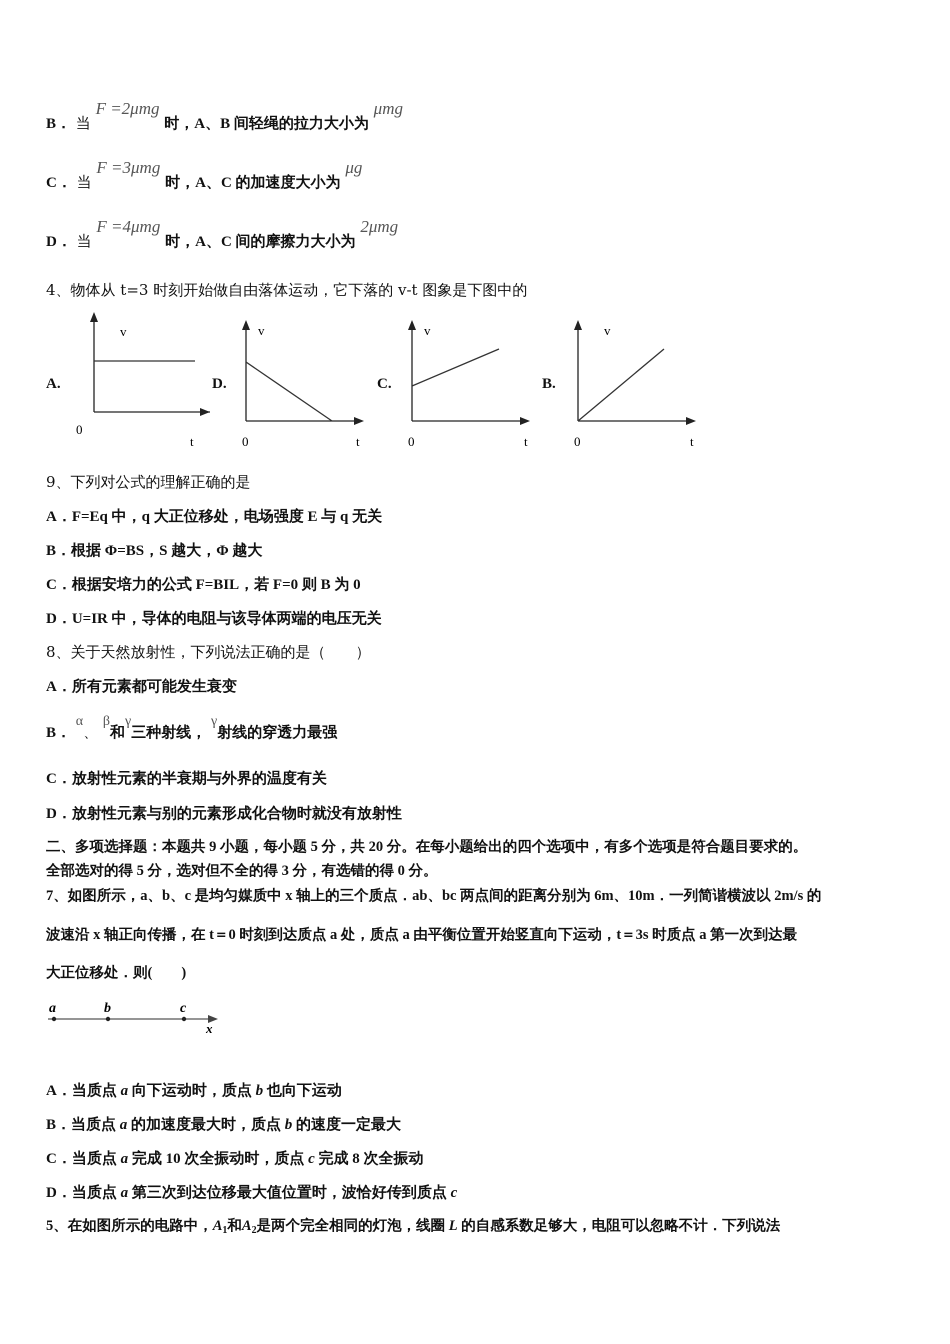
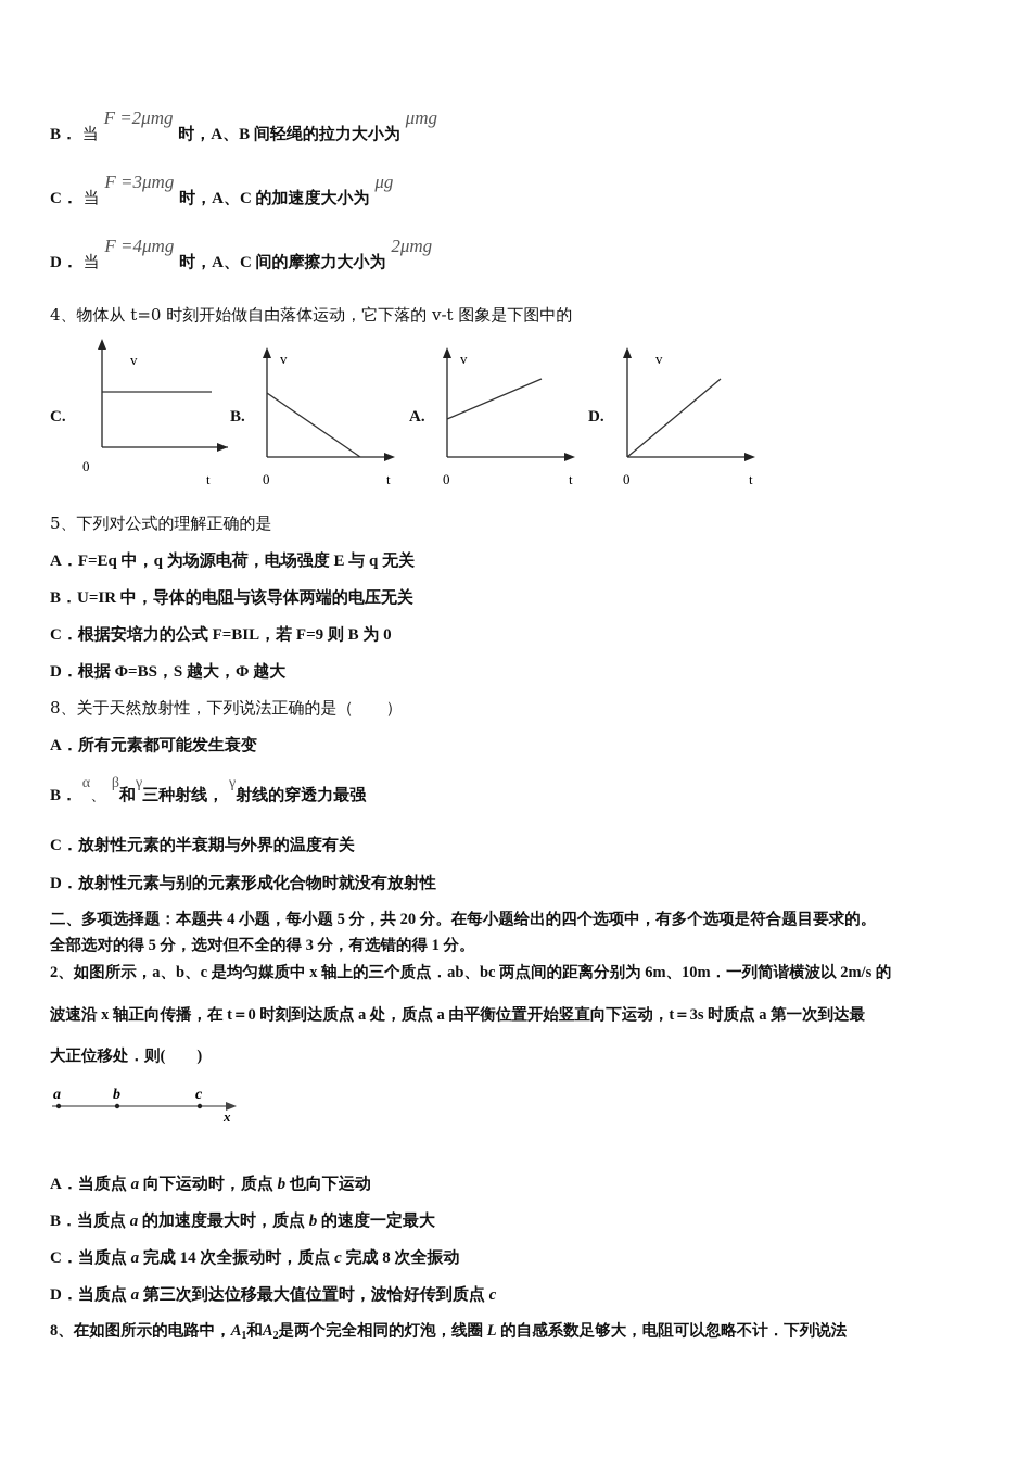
  B． 当 F =2μmg 时，A、B 间轻绳的拉力大小为 μmg
  C． 当 F =3μmg 时，A、C 的加速度大小为 μg
  D． 当 F =4μmg 时，A、C 间的摩擦力大小为 2μmg
- 4、物体从 t=3 时刻开始做自由落体运动，它下落的 v-t 图象是下图中的
+ 4、物体从 t=0 时刻开始做自由落体运动，它下落的 v-t 图象是下图中的
- A.
+ C.
  v
  0
  t
- D.
+ B.
  v
  0
  t
- C.
+ A.
  v
  0
  t
- B.
+ D.
  v
  0
  t
- 9、下列对公式的理解正确的是
+ 5、下列对公式的理解正确的是
- A．F=Eq 中，q 大正位移处，电场强度 E 与 q 无关
+ A．F=Eq 中，q 为场源电荷，电场强度 E 与 q 无关
- B．根据 Φ=BS，S 越大，Φ 越大
+ B．U=IR 中，导体的电阻与该导体两端的电压无关
- C．根据安培力的公式 F=BIL，若 F=0 则 B 为 0
+ C．根据安培力的公式 F=BIL，若 F=9 则 B 为 0
- D．U=IR 中，导体的电阻与该导体两端的电压无关
+ D．根据 Φ=BS，S 越大，Φ 越大
  8、关于天然放射性，下列说法正确的是（ ）
  A．所有元素都可能发生衰变
  B． α、 β和γ三种射线， γ射线的穿透力最强
  C．放射性元素的半衰期与外界的温度有关
  D．放射性元素与别的元素形成化合物时就没有放射性
- 二、多项选择题：本题共 9 小题，每小题 5 分，共 20 分。在每小题给出的四个选项中，有多个选项是符合题目要求的。
+ 二、多项选择题：本题共 4 小题，每小题 5 分，共 20 分。在每小题给出的四个选项中，有多个选项是符合题目要求的。
- 全部选对的得 5 分，选对但不全的得 3 分，有选错的得 0 分。
+ 全部选对的得 5 分，选对但不全的得 3 分，有选错的得 1 分。
- 7、如图所示，a、b、c 是均匀媒质中 x 轴上的三个质点．ab、bc 两点间的距离分别为 6m、10m．一列简谐横波以 2m/s 的
+ 2、如图所示，a、b、c 是均匀媒质中 x 轴上的三个质点．ab、bc 两点间的距离分别为 6m、10m．一列简谐横波以 2m/s 的
  波速沿 x 轴正向传播，在 t＝0 时刻到达质点 a 处，质点 a 由平衡位置开始竖直向下运动，t＝3s 时质点 a 第一次到达最
  大正位移处．则( )
  a
  b
  c
  x
  A．当质点 a 向下运动时，质点 b 也向下运动
  B．当质点 a 的加速度最大时，质点 b 的速度一定最大
- C．当质点 a 完成 10 次全振动时，质点 c 完成 8 次全振动
+ C．当质点 a 完成 14 次全振动时，质点 c 完成 8 次全振动
  D．当质点 a 第三次到达位移最大值位置时，波恰好传到质点 c
- 5、在如图所示的电路中，A1和A2是两个完全相同的灯泡，线圈 L 的自感系数足够大，电阻可以忽略不计．下列说法
+ 8、在如图所示的电路中，A1和A2是两个完全相同的灯泡，线圈 L 的自感系数足够大，电阻可以忽略不计．下列说法
